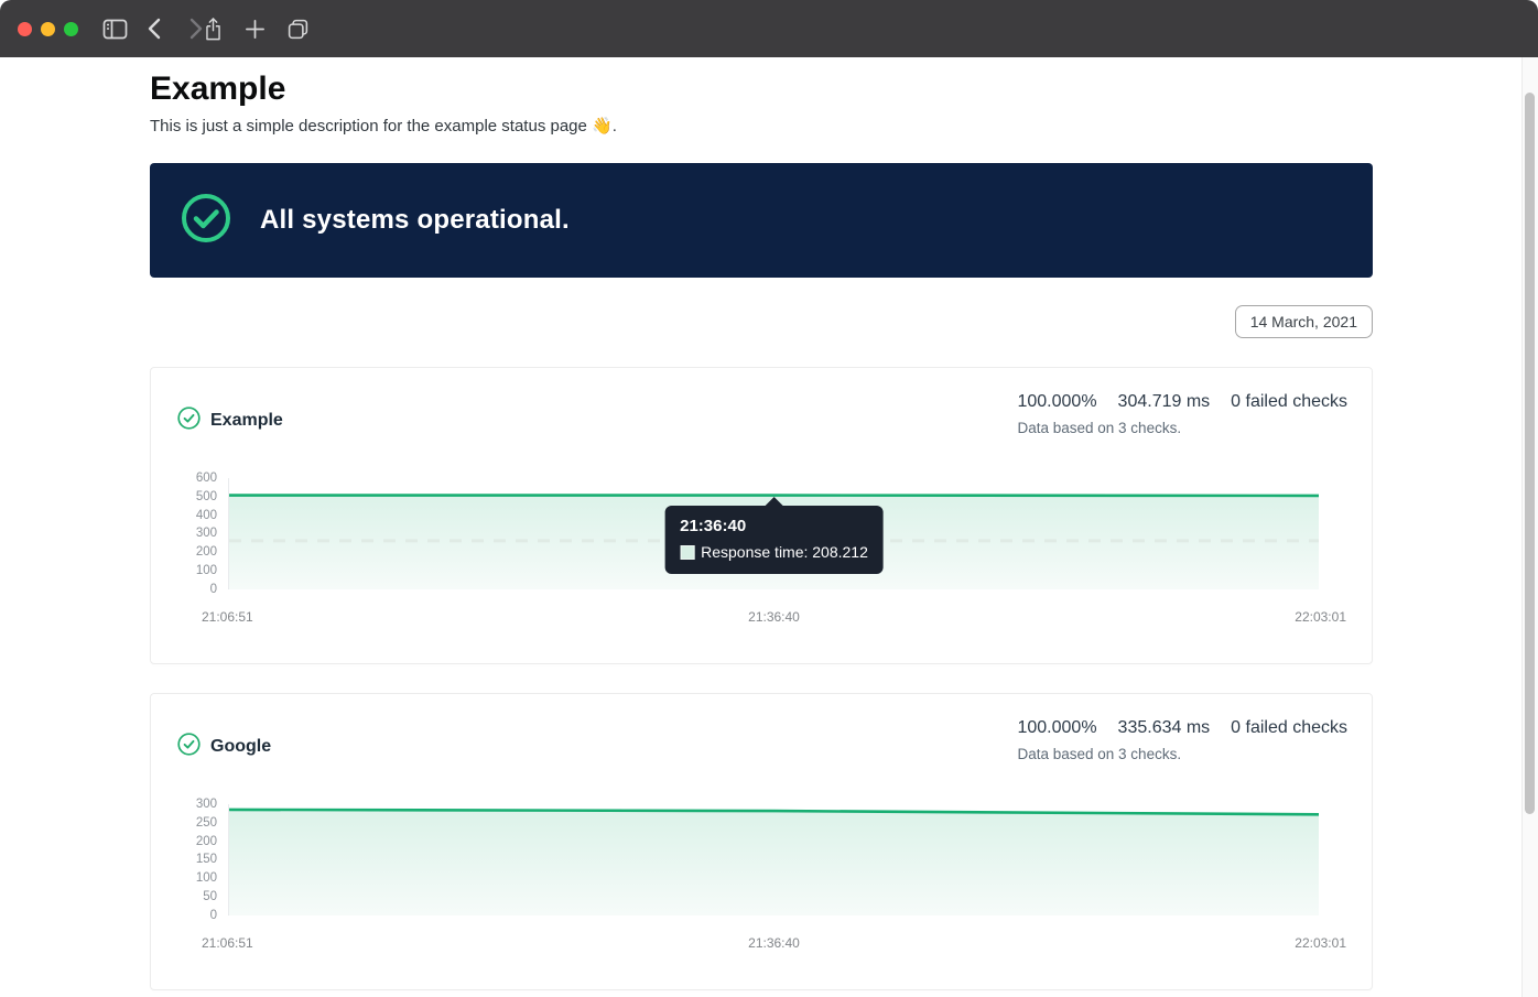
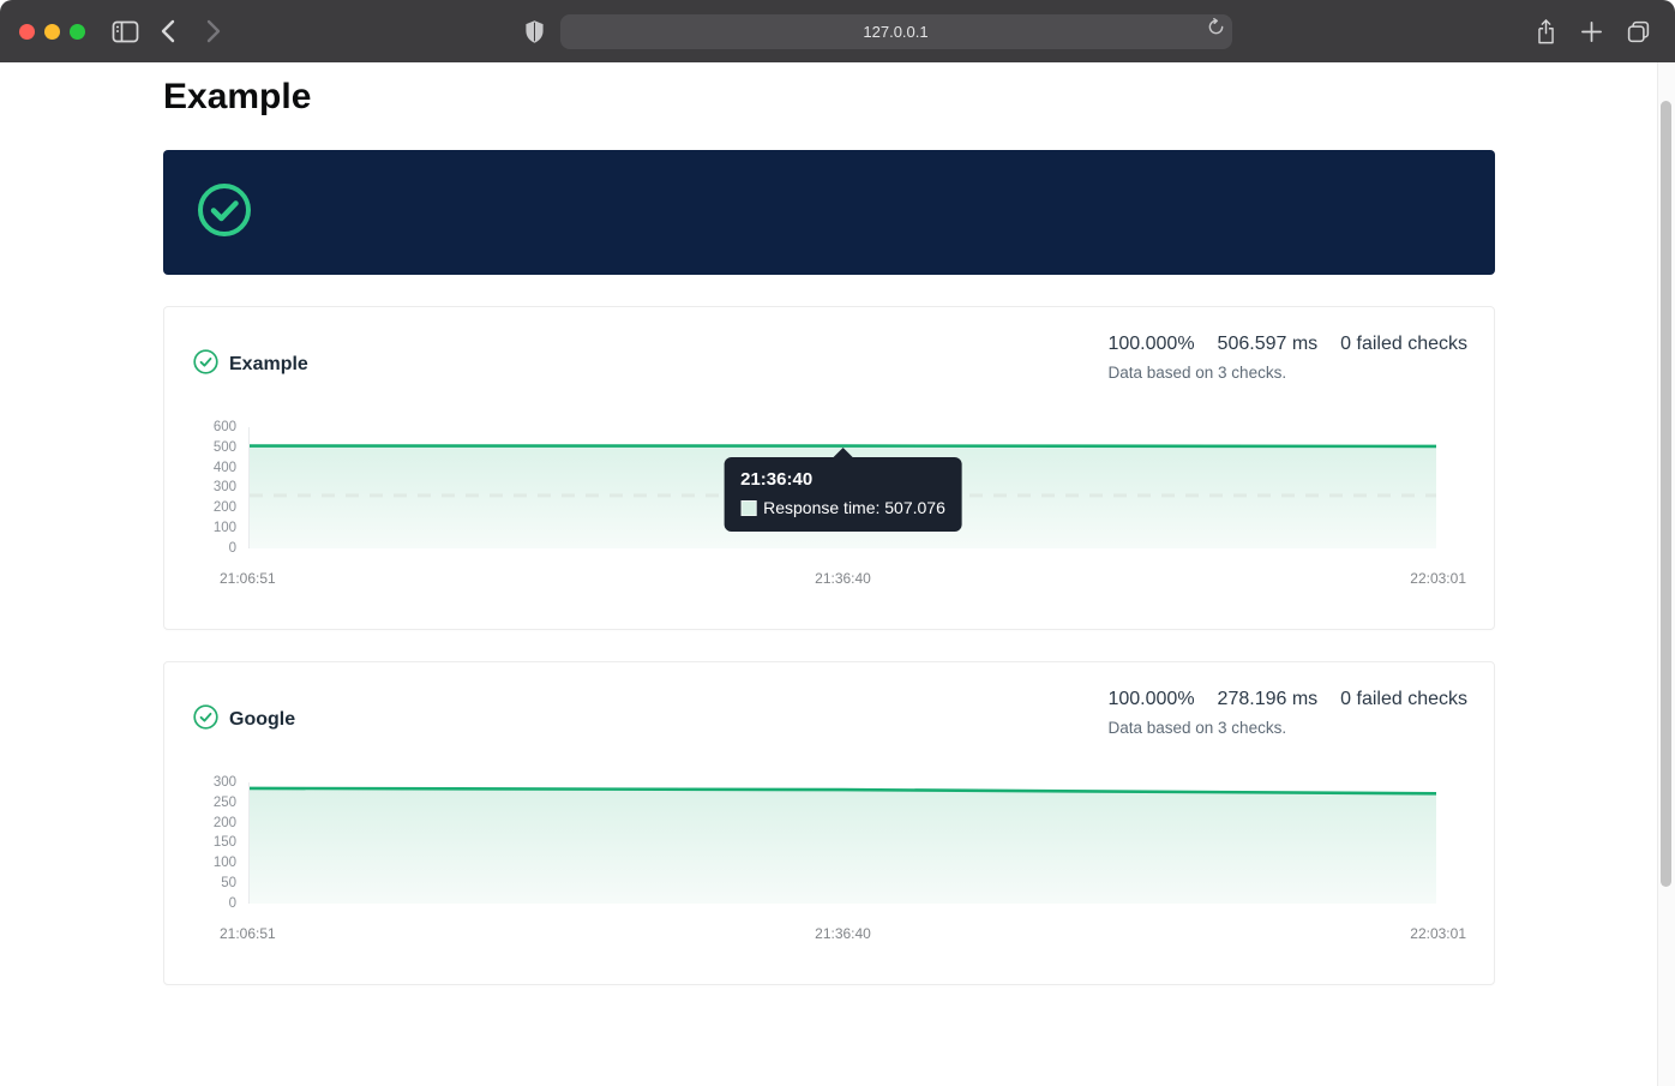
+ 127.0.0.1
  Example
- This is just a simple description for the example status page 👋.
- All systems operational.
- 14 March, 2021
  Example
  100.000%
- 304.719 ms
+ 506.597 ms
  0 failed checks
  Data based on 3 checks.
  600
  500
  400
  300
  200
  100
  0
  21:36:40
- Response time: 208.212
+ Response time: 507.076
  21:06:51
  21:36:40
  22:03:01
  Google
  100.000%
- 335.634 ms
+ 278.196 ms
  0 failed checks
  Data based on 3 checks.
  300
  250
  200
  150
  100
  50
  0
  21:06:51
  21:36:40
  22:03:01
